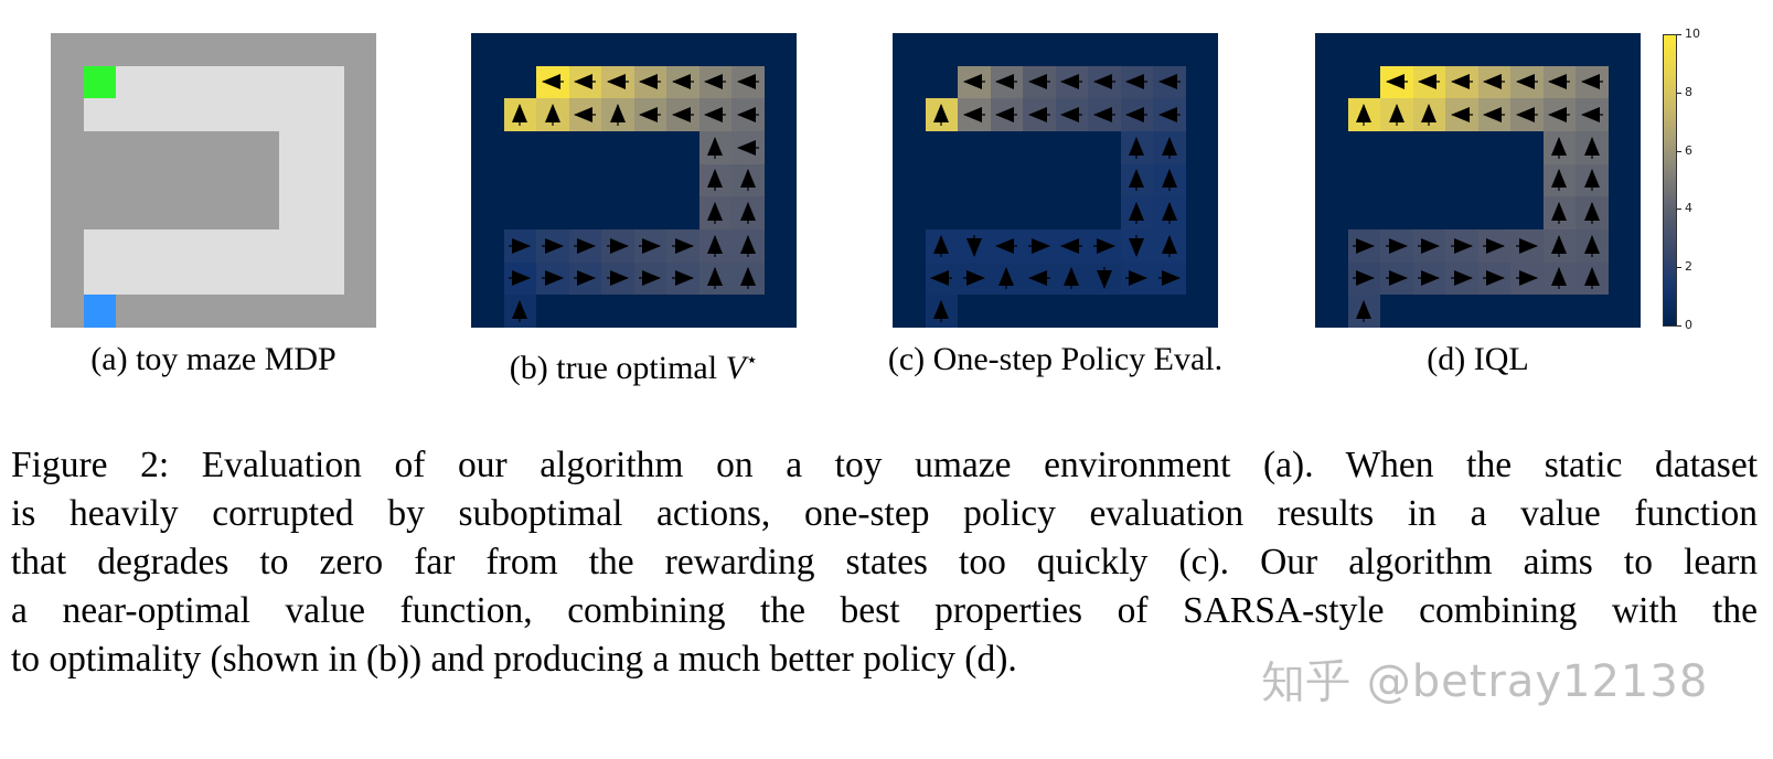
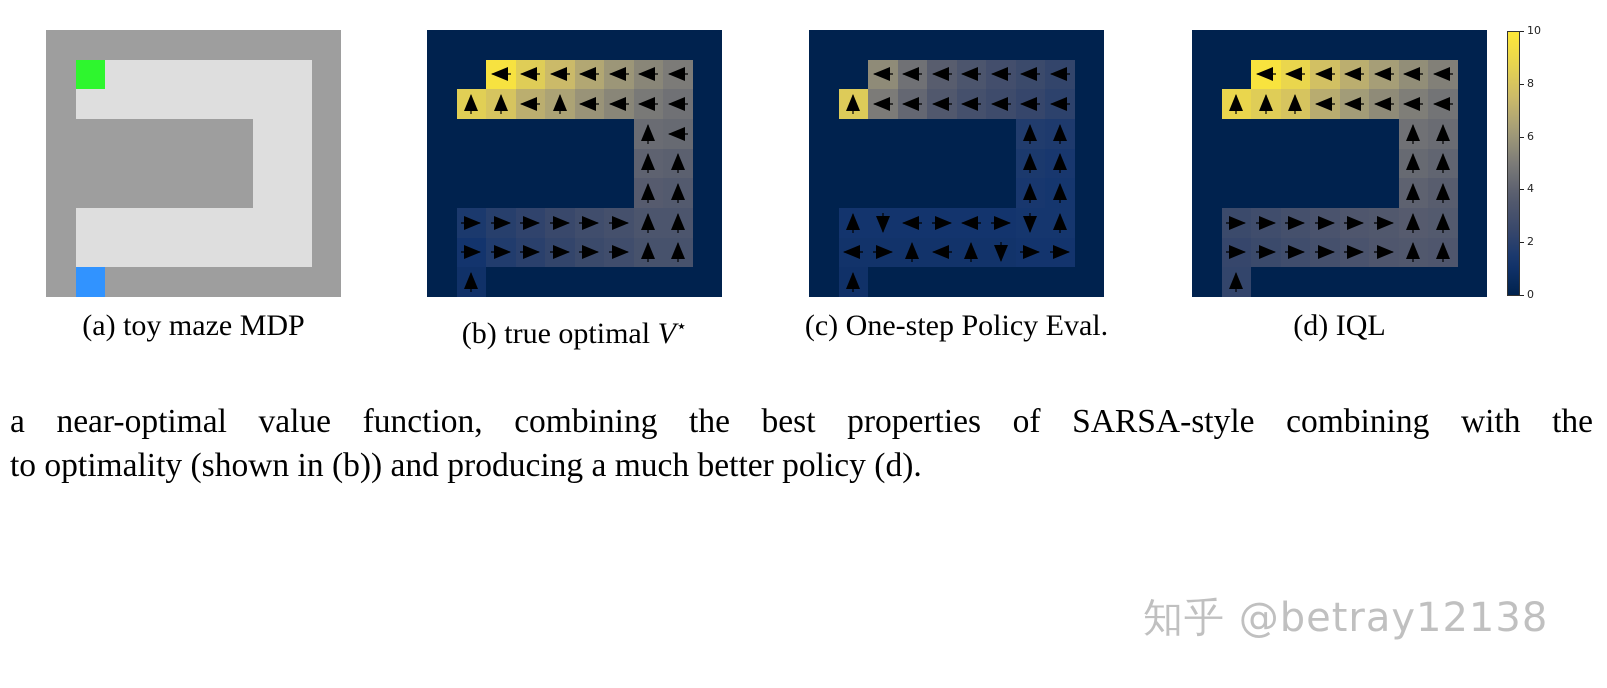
  10
  8
  6
  4
  2
  0
  (a) toy maze MDP
  (b) true optimal V⋆
  (c) One-step Policy Eval.
  (d) IQL
- Figure 2: Evaluation of our algorithm on a toy umaze environment (a). When the static dataset
- is heavily corrupted by suboptimal actions, one-step policy evaluation results in a value function
- that degrades to zero far from the rewarding states too quickly (c). Our algorithm aims to learn
  a near-optimal value function, combining the best properties of SARSA-style combining with the
  to optimality (shown in (b)) and producing a much better policy (d).
  知乎 @betray12138
